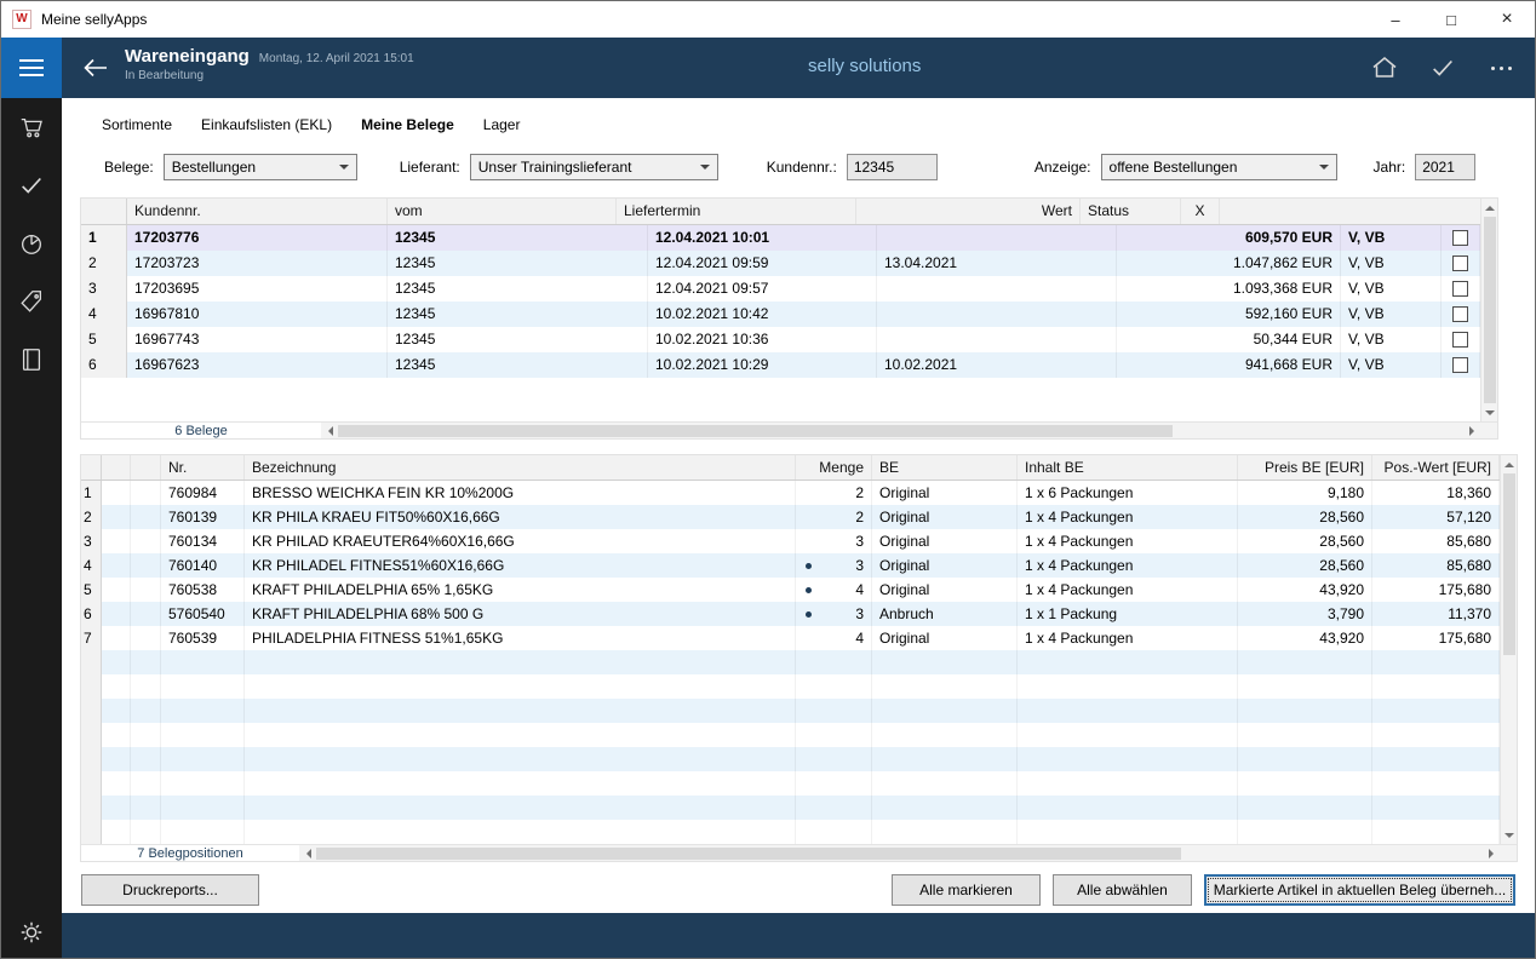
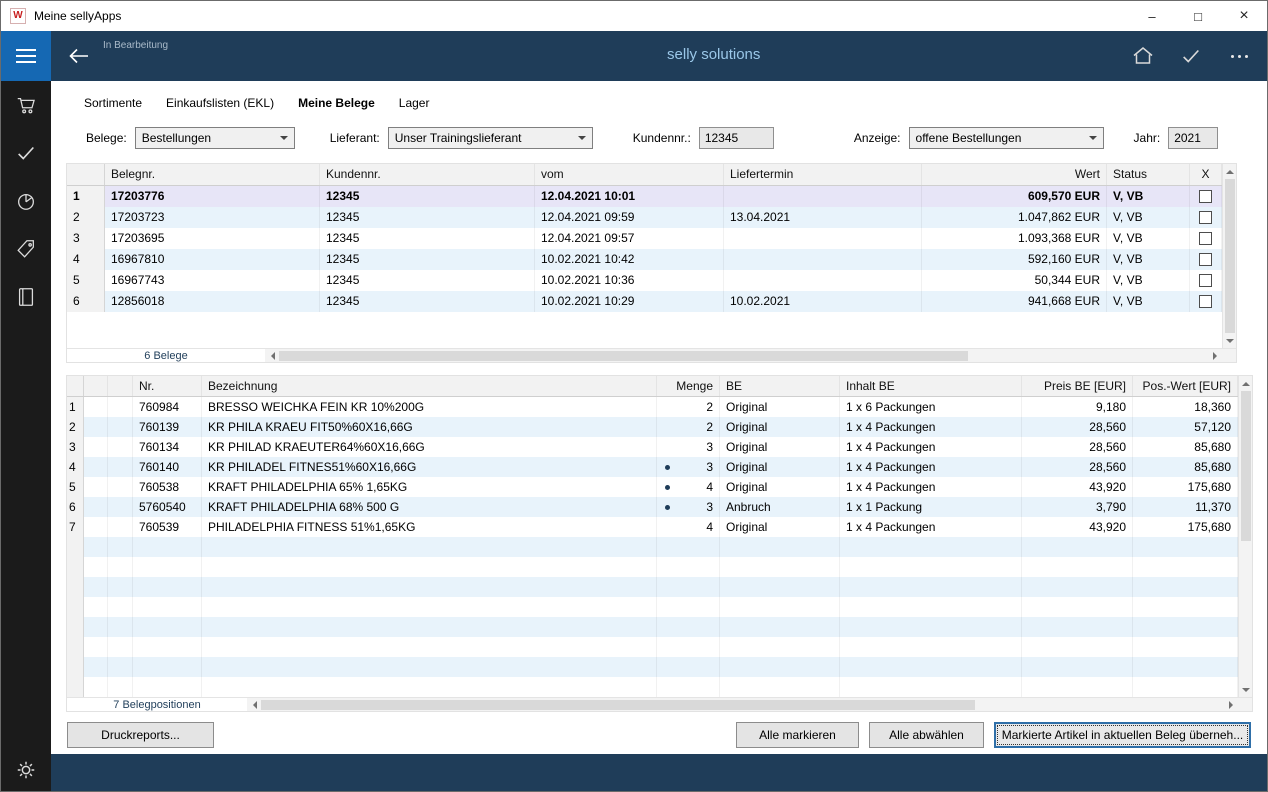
  W
  Meine sellyApps
  –
  □
  ×
- Wareneingang
- Montag, 12. April 2021 15:01
  In Bearbeitung
  selly solutions
  Sortimente
  Einkaufslisten (EKL)
  Meine Belege
  Lager
  Belege:
  Bestellungen
  Lieferant:
  Unser Trainingslieferant
  Kundennr.:
  12345
  Anzeige:
  offene Bestellungen
  Jahr:
  2021
+ Belegnr.
  Kundennr.
  vom
  Liefertermin
  Wert
  Status
  X
  1
  17203776
  12345
  12.04.2021 10:01
  609,570 EUR
  V, VB
  2
  17203723
  12345
  12.04.2021 09:59
  13.04.2021
  1.047,862 EUR
  V, VB
  3
  17203695
  12345
  12.04.2021 09:57
  1.093,368 EUR
  V, VB
  4
  16967810
  12345
  10.02.2021 10:42
  592,160 EUR
  V, VB
  5
  16967743
  12345
  10.02.2021 10:36
  50,344 EUR
  V, VB
  6
- 16967623
+ 12856018
  12345
  10.02.2021 10:29
  10.02.2021
  941,668 EUR
  V, VB
  6 Belege
  Nr.
  Bezeichnung
  Menge
  BE
  Inhalt BE
  Preis BE [EUR]
  Pos.-Wert [EUR]
  1
  760984
  BRESSO WEICHKA FEIN KR 10%200G
  2
  Original
  1 x 6 Packungen
  9,180
  18,360
  2
  760139
  KR PHILA KRAEU FIT50%60X16,66G
  2
  Original
  1 x 4 Packungen
  28,560
  57,120
  3
  760134
  KR PHILAD KRAEUTER64%60X16,66G
  3
  Original
  1 x 4 Packungen
  28,560
  85,680
  4
  760140
  KR PHILADEL FITNES51%60X16,66G
  3
  Original
  1 x 4 Packungen
  28,560
  85,680
  5
  760538
  KRAFT PHILADELPHIA 65% 1,65KG
  4
  Original
  1 x 4 Packungen
  43,920
  175,680
  6
  5760540
  KRAFT PHILADELPHIA 68% 500 G
  3
  Anbruch
  1 x 1 Packung
  3,790
  11,370
  7
  760539
  PHILADELPHIA FITNESS 51%1,65KG
  4
  Original
  1 x 4 Packungen
  43,920
  175,680
  7 Belegpositionen
  Druckreports...
  Alle markieren
  Alle abwählen
  Markierte Artikel in aktuellen Beleg überneh...
